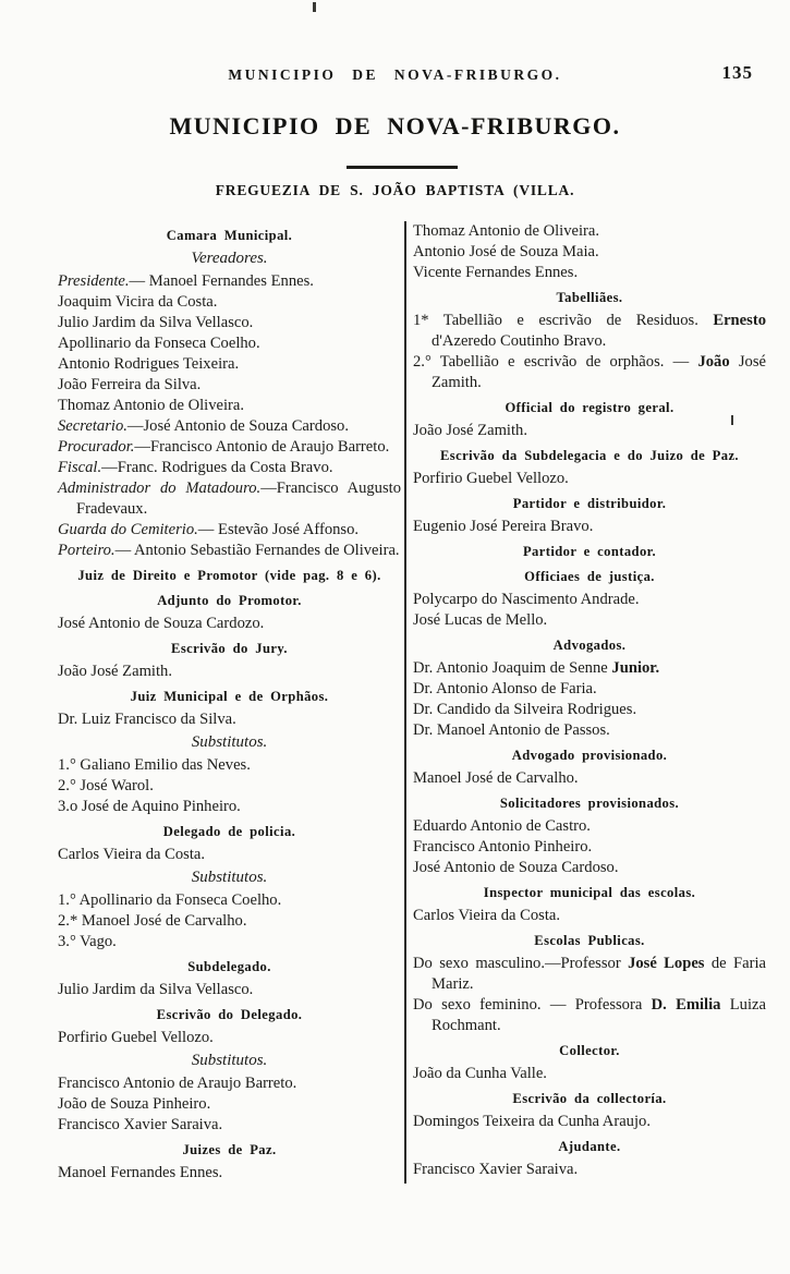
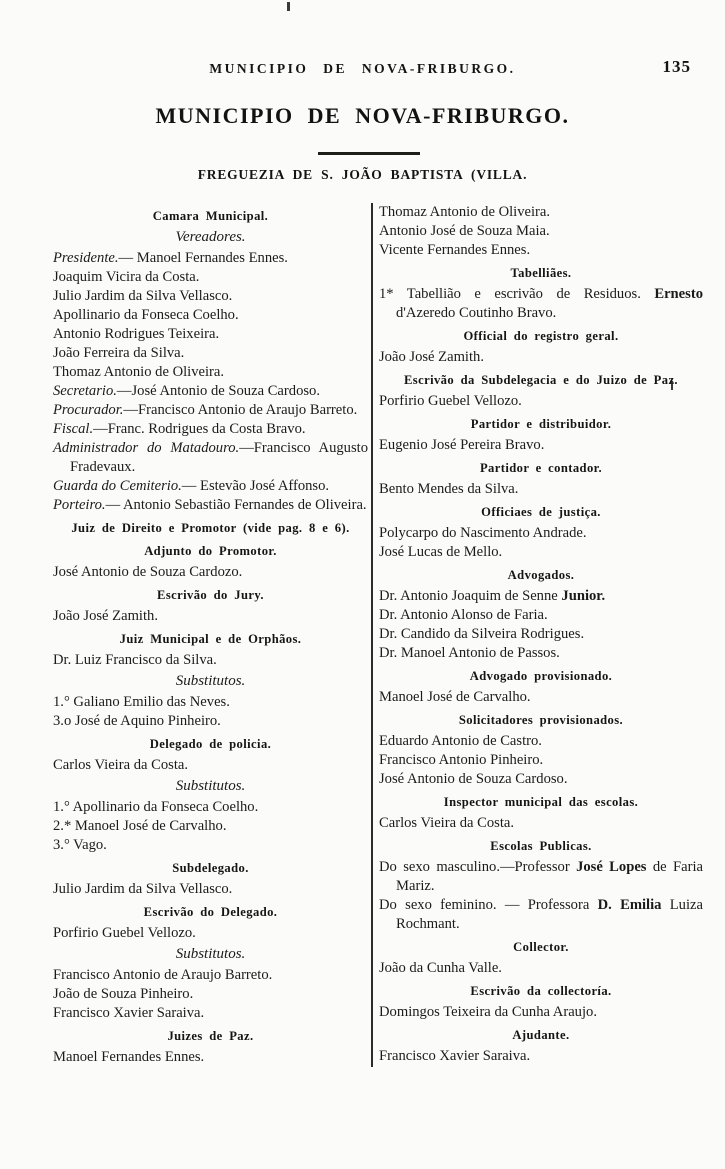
  MUNICIPIO DE NOVA-FRIBURGO.
  135
  MUNICIPIO DE NOVA-FRIBURGO.
  FREGUEZIA DE S. JOÃO BAPTISTA (VILLA.
  Camara Municipal.
  Vereadores.
  Presidente.— Manoel Fernandes Ennes.
  Joaquim Vicira da Costa.
  Julio Jardim da Silva Vellasco.
  Apollinario da Fonseca Coelho.
  Antonio Rodrigues Teixeira.
  João Ferreira da Silva.
  Thomaz Antonio de Oliveira.
  Secretario.—José Antonio de Souza Cardoso.
  Procurador.—Francisco Antonio de Araujo Barreto.
  Fiscal.—Franc. Rodrigues da Costa Bravo.
  Administrador do Matadouro.—Francisco Augusto Fradevaux.
  Guarda do Cemiterio.— Estevão José Affonso.
  Porteiro.— Antonio Sebastião Fernandes de Oliveira.
  Juiz de Direito e Promotor (vide pag. 8 e 6).
  Adjunto do Promotor.
  José Antonio de Souza Cardozo.
  Escrivão do Jury.
  João José Zamith.
  Juiz Municipal e de Orphãos.
  Dr. Luiz Francisco da Silva.
  Substitutos.
  1.° Galiano Emilio das Neves.
- 2.° José Warol.
  3.o José de Aquino Pinheiro.
  Delegado de policia.
  Carlos Vieira da Costa.
  Substitutos.
  1.° Apollinario da Fonseca Coelho.
  2.* Manoel José de Carvalho.
  3.° Vago.
  Subdelegado.
  Julio Jardim da Silva Vellasco.
  Escrivão do Delegado.
  Porfirio Guebel Vellozo.
  Substitutos.
  Francisco Antonio de Araujo Barreto.
  João de Souza Pinheiro.
  Francisco Xavier Saraiva.
  Juizes de Paz.
  Manoel Fernandes Ennes.
  Thomaz Antonio de Oliveira.
  Antonio José de Souza Maia.
  Vicente Fernandes Ennes.
  Tabelliães.
  1* Tabellião e escrivão de Residuos. Ernesto d'Azeredo Coutinho Bravo.
- 2.° Tabellião e escrivão de orphãos. — João José Zamith.
  Official do registro geral.
  João José Zamith.
  Escrivão da Subdelegacia e do Juizo de Paz.
  Porfirio Guebel Vellozo.
  Partidor e distribuidor.
  Eugenio José Pereira Bravo.
  Partidor e contador.
+ Bento Mendes da Silva.
  Officiaes de justiça.
  Polycarpo do Nascimento Andrade.
  José Lucas de Mello.
  Advogados.
  Dr. Antonio Joaquim de Senne Junior.
  Dr. Antonio Alonso de Faria.
  Dr. Candido da Silveira Rodrigues.
  Dr. Manoel Antonio de Passos.
  Advogado provisionado.
  Manoel José de Carvalho.
  Solicitadores provisionados.
  Eduardo Antonio de Castro.
  Francisco Antonio Pinheiro.
  José Antonio de Souza Cardoso.
  Inspector municipal das escolas.
  Carlos Vieira da Costa.
  Escolas Publicas.
  Do sexo masculino.—Professor José Lopes de Faria Mariz.
  Do sexo feminino. — Professora D. Emilia Luiza Rochmant.
  Collector.
  João da Cunha Valle.
  Escrivão da collectoría.
  Domingos Teixeira da Cunha Araujo.
  Ajudante.
  Francisco Xavier Saraiva.
